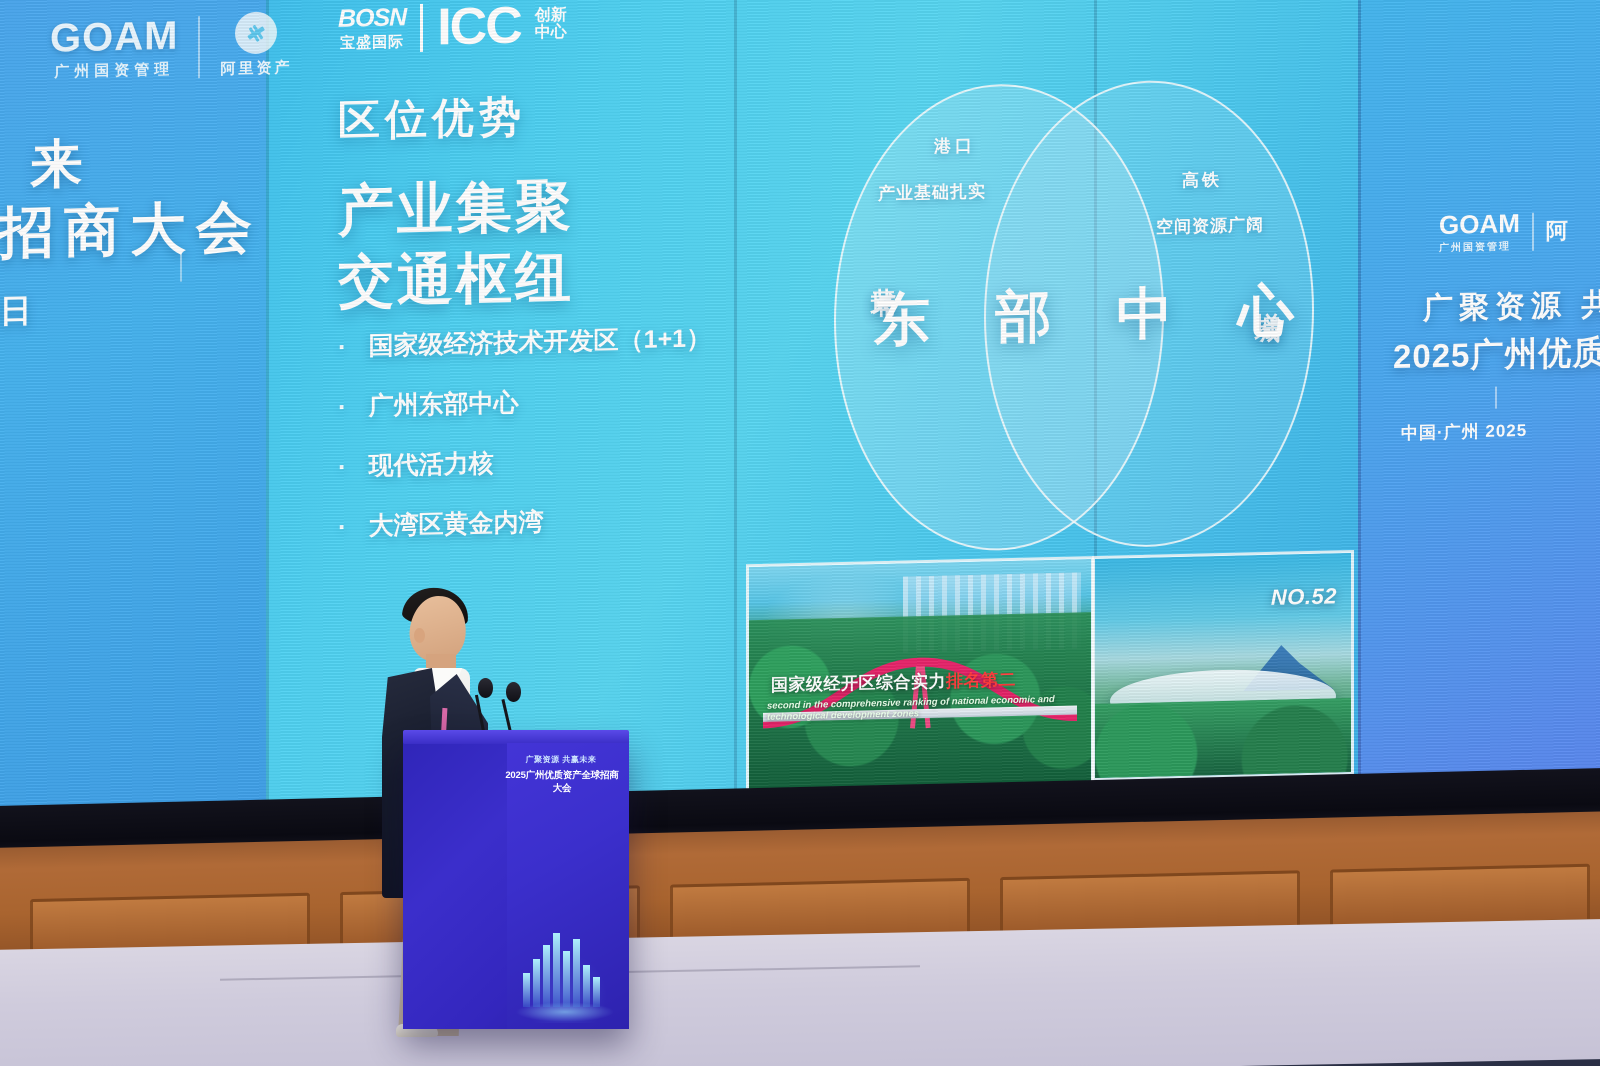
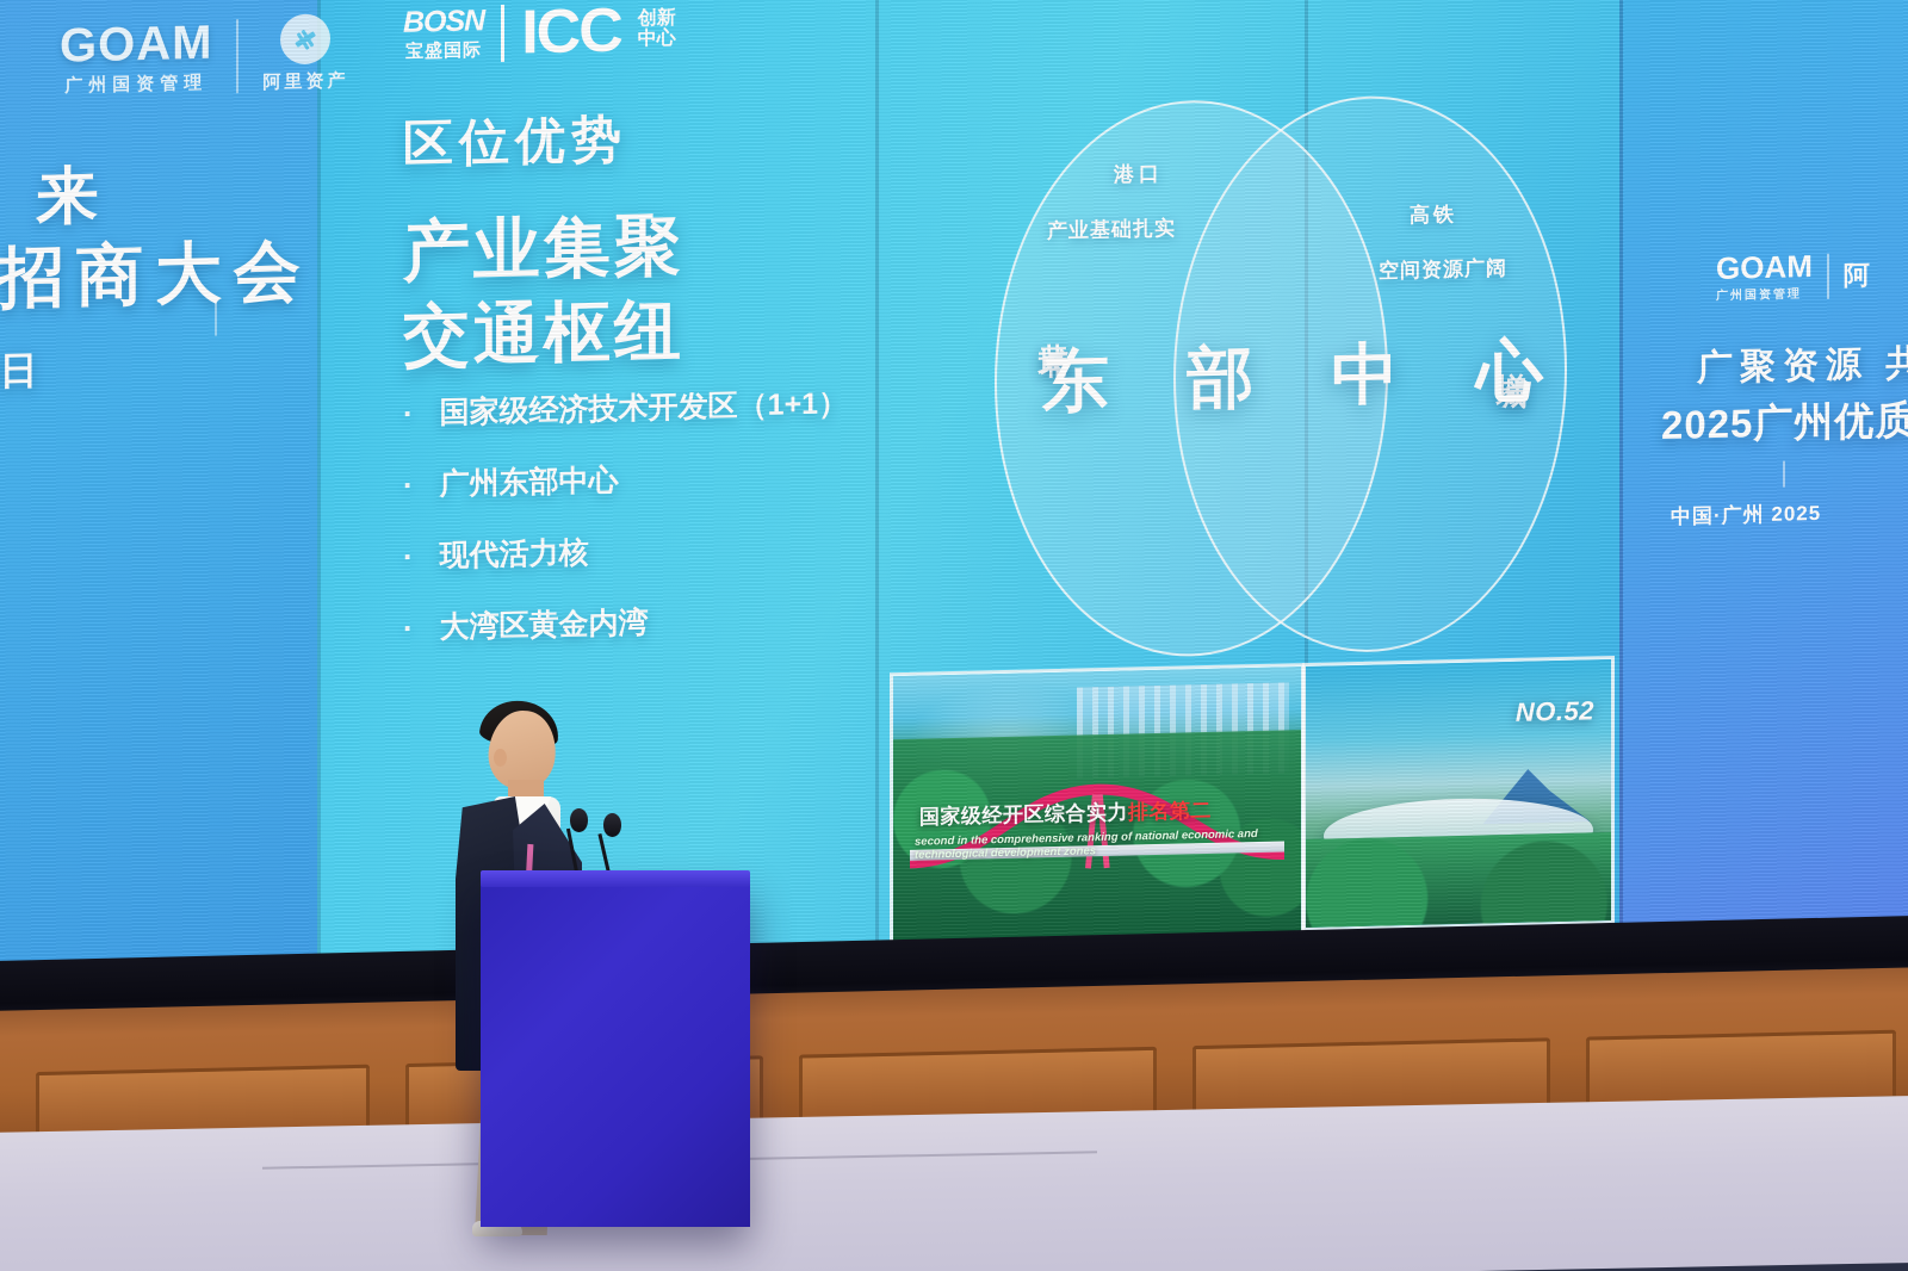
- 广聚资源 共赢未来
- 2025广州优质资产全球招商大会
